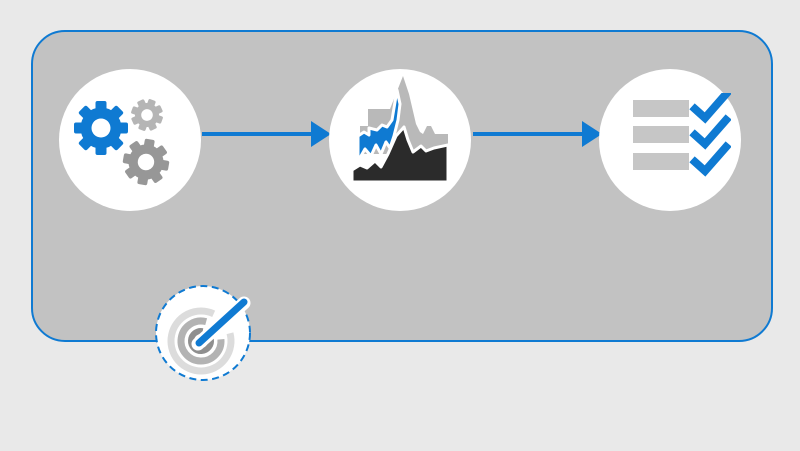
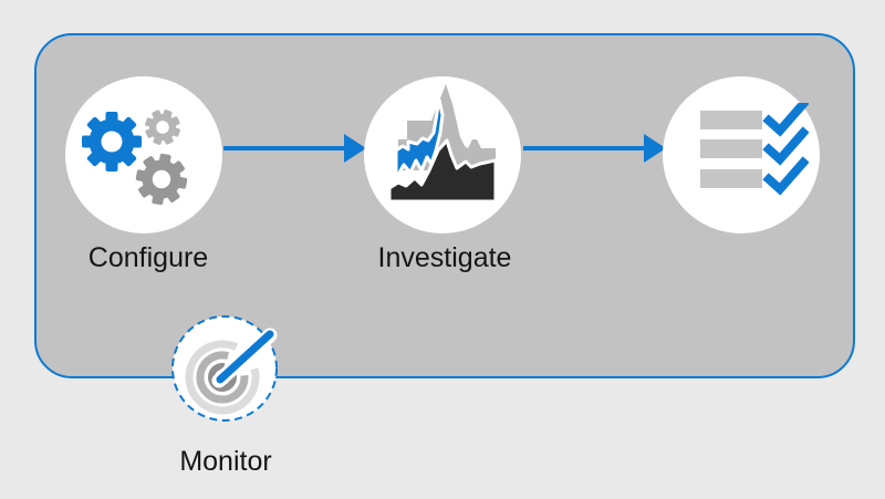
+ Configure
+ Investigate
+ Monitor
